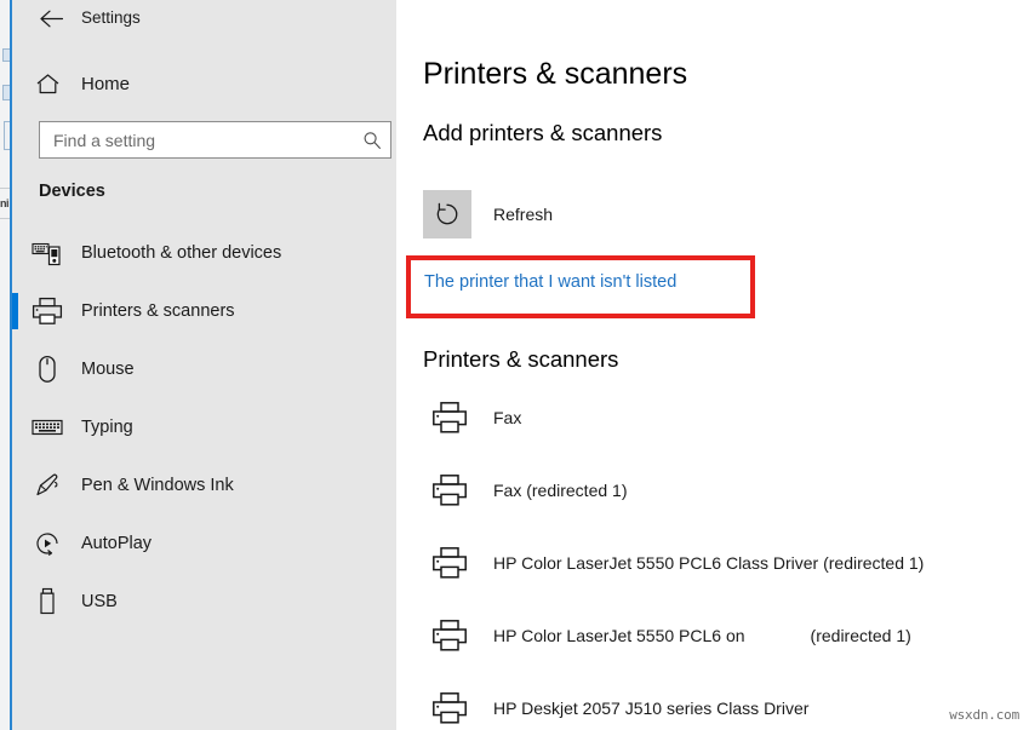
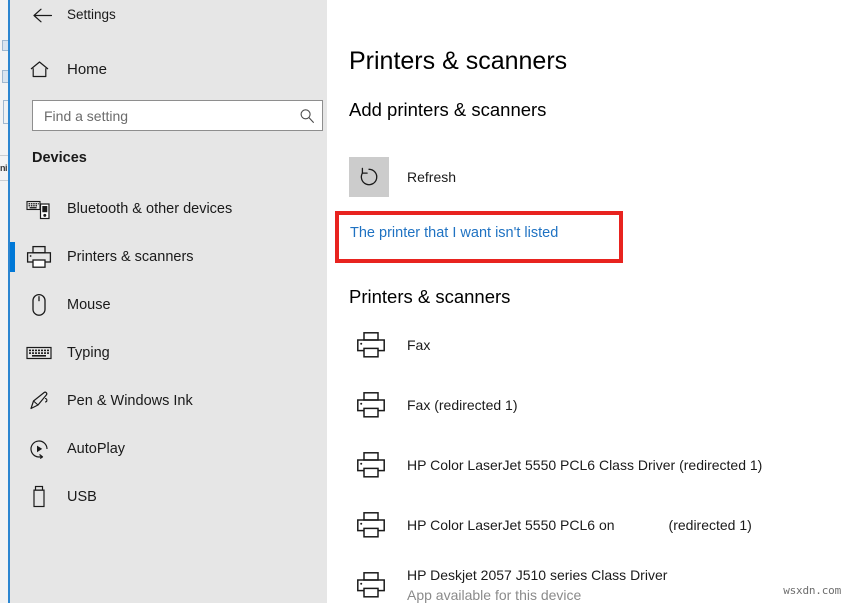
  ni
  Settings
  Home
  Find a setting
  Devices
  Bluetooth & other devices
  Printers & scanners
  Mouse
  Typing
  Pen & Windows Ink
  AutoPlay
  USB
  Printers & scanners
  Add printers & scanners
  Refresh
  Printers & scanners
  Fax
  Fax (redirected 1)
  HP Color LaserJet 5550 PCL6 Class Driver (redirected 1)
  HP Color LaserJet 5550 PCL6 on (redirected 1)
  HP Deskjet 2057 J510 series Class Driver
+ App available for this device
  The printer that I want isn't listed
  wsxdn.com
